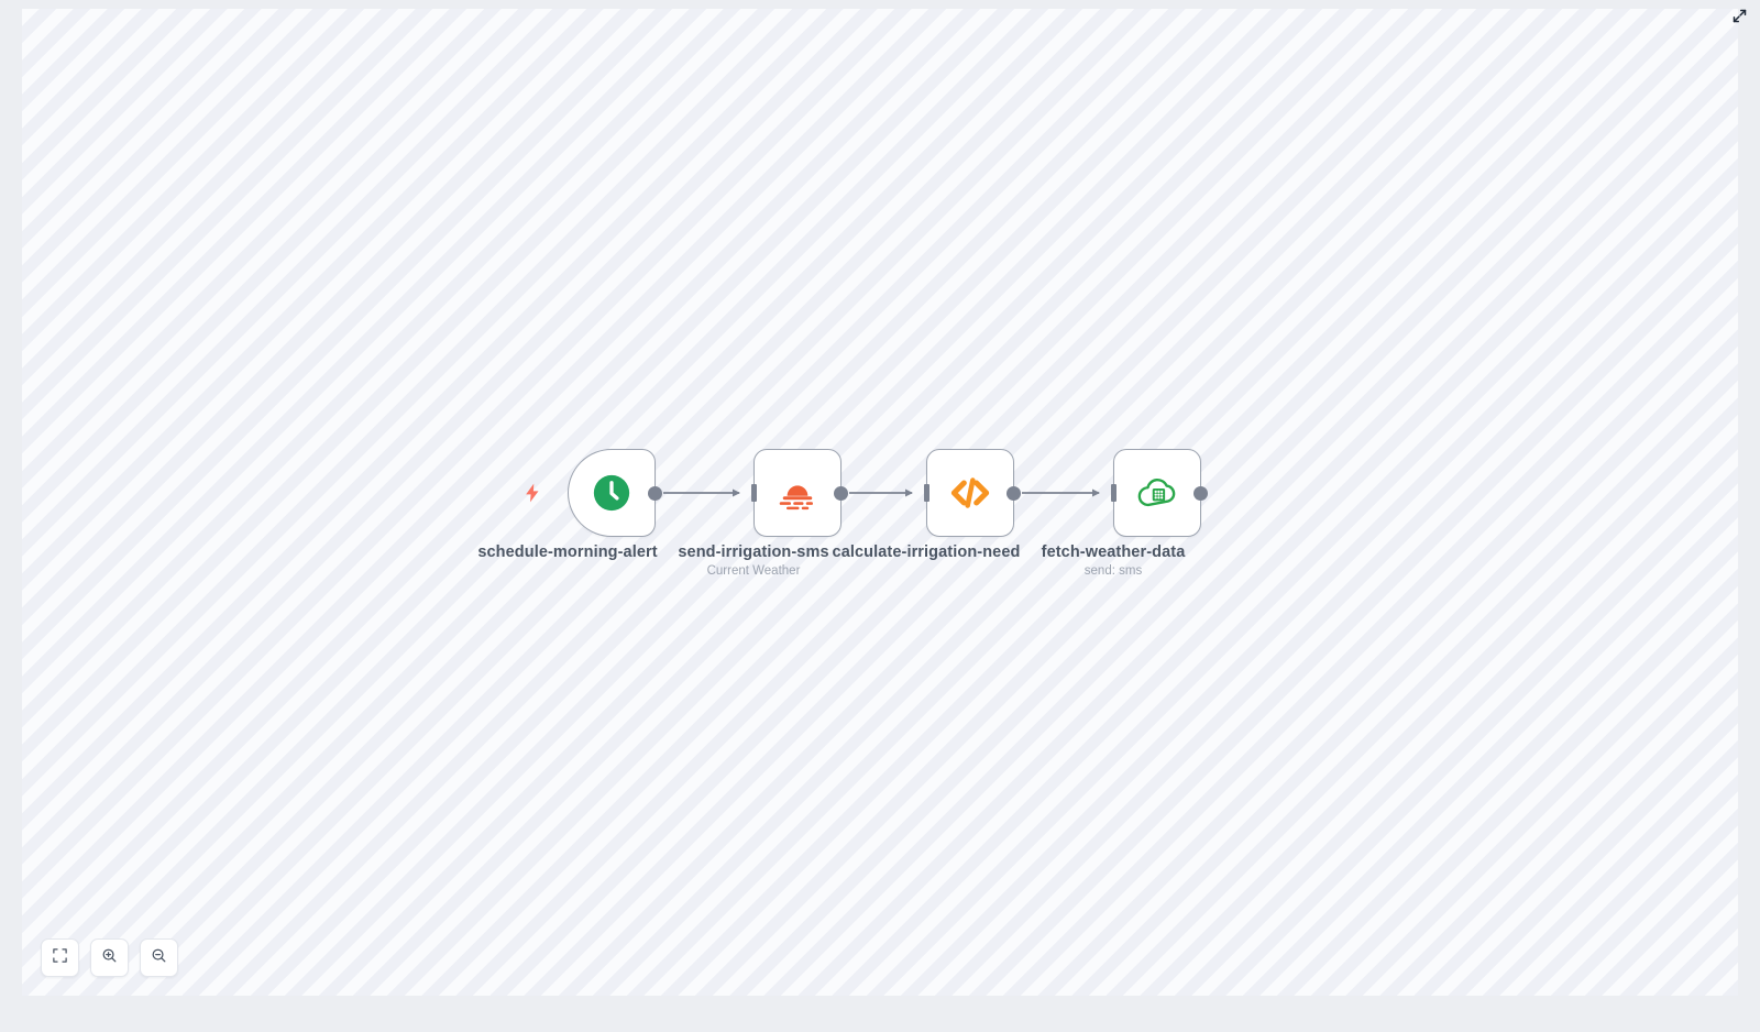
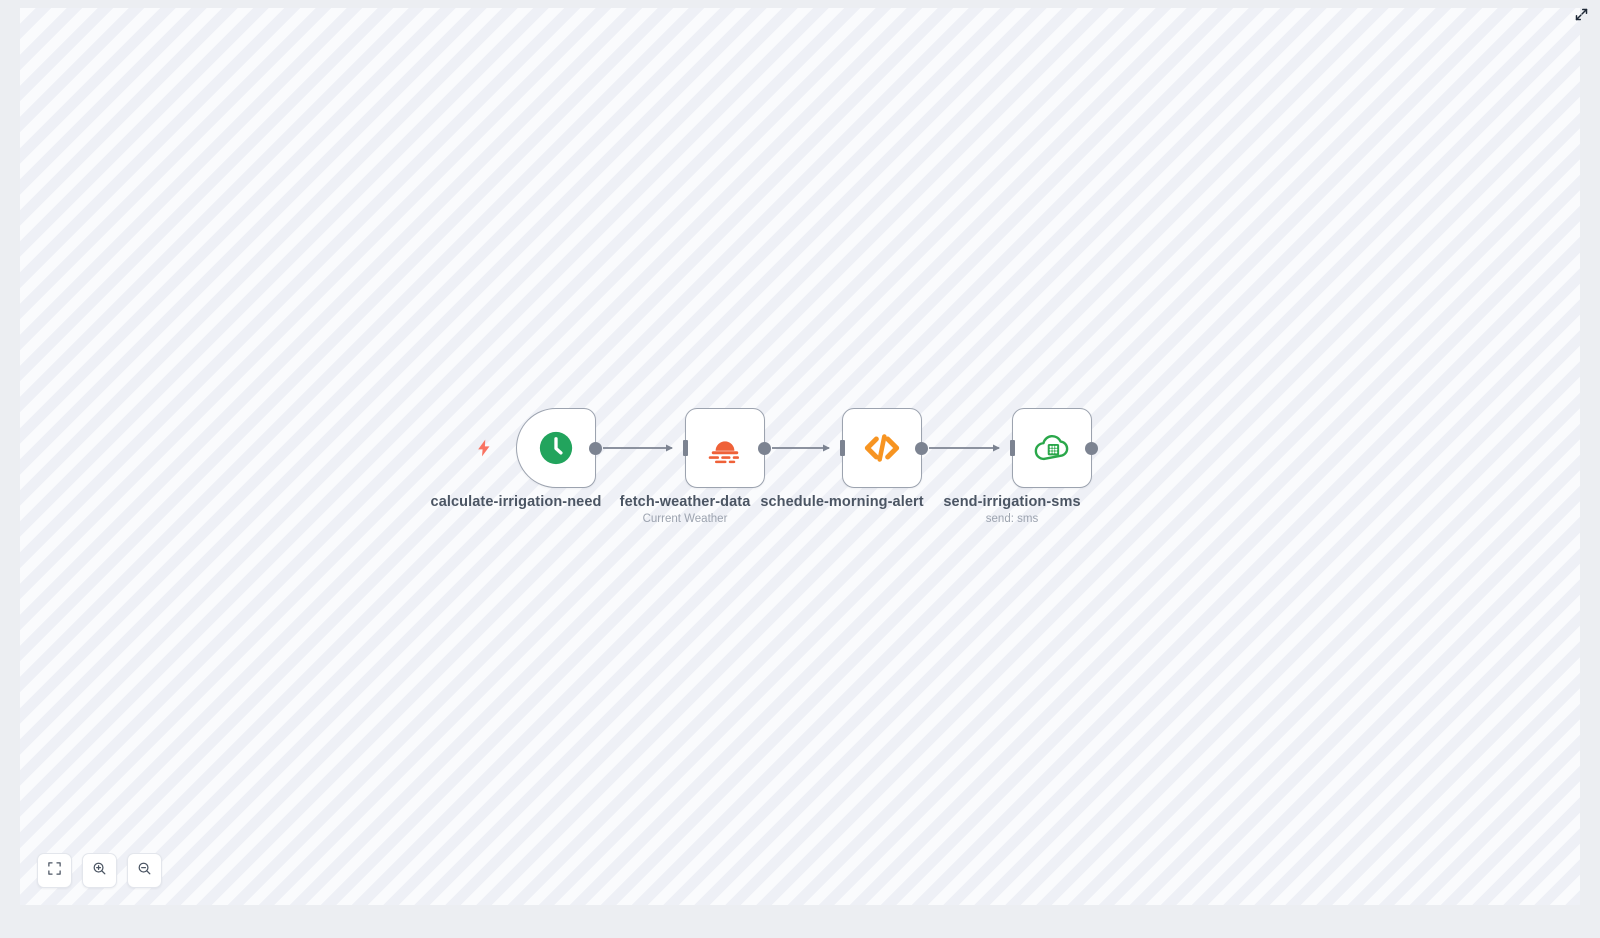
- schedule-morning-alert
+ calculate-irrigation-need
- send-irrigation-sms
+ fetch-weather-data
  Current Weather
- calculate-irrigation-need
+ schedule-morning-alert
- fetch-weather-data
+ send-irrigation-sms
  send: sms
